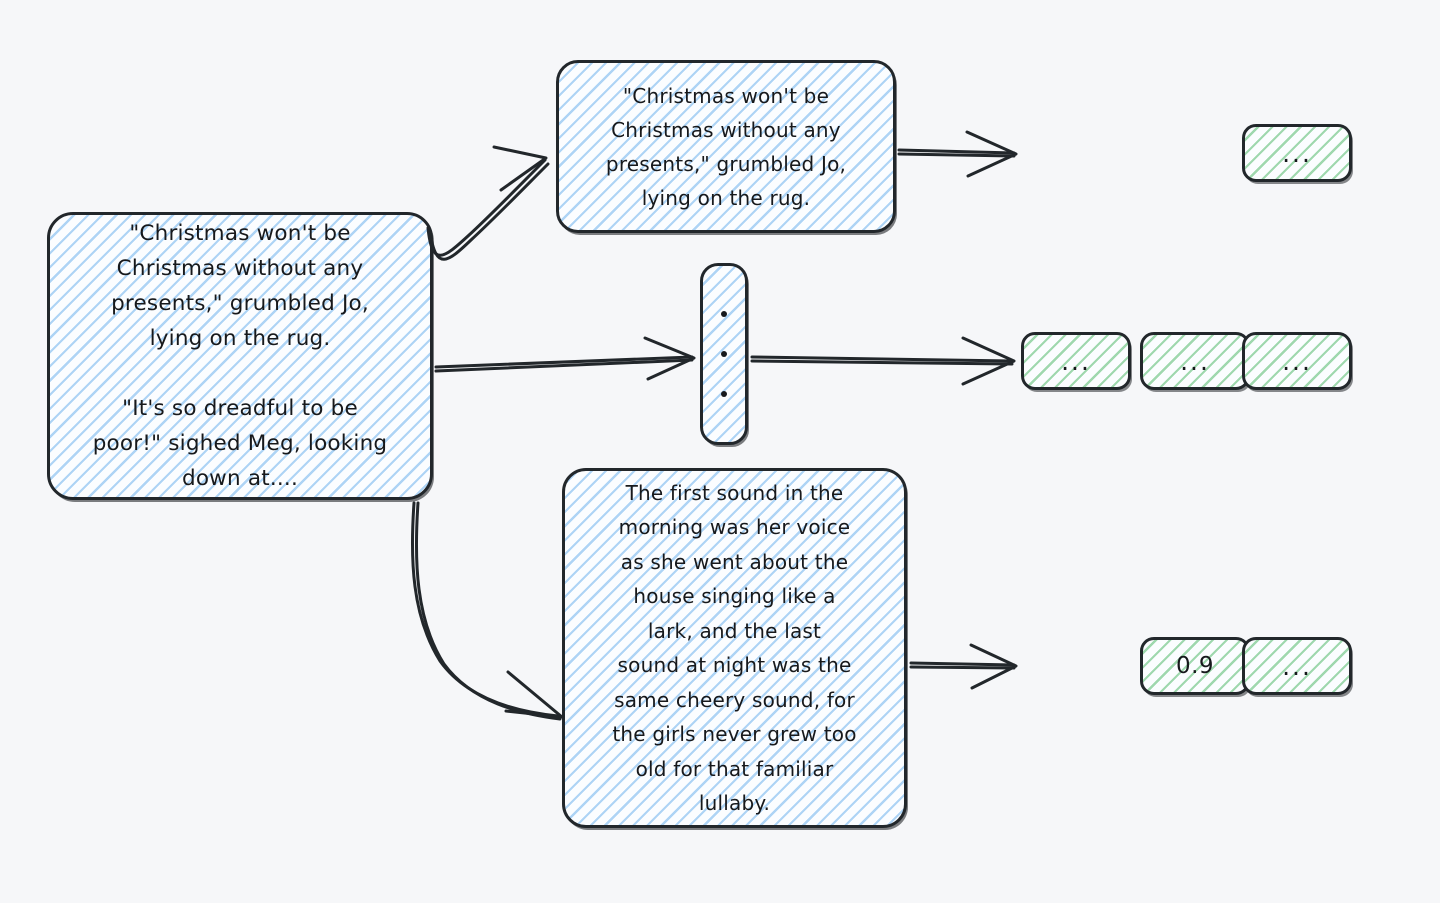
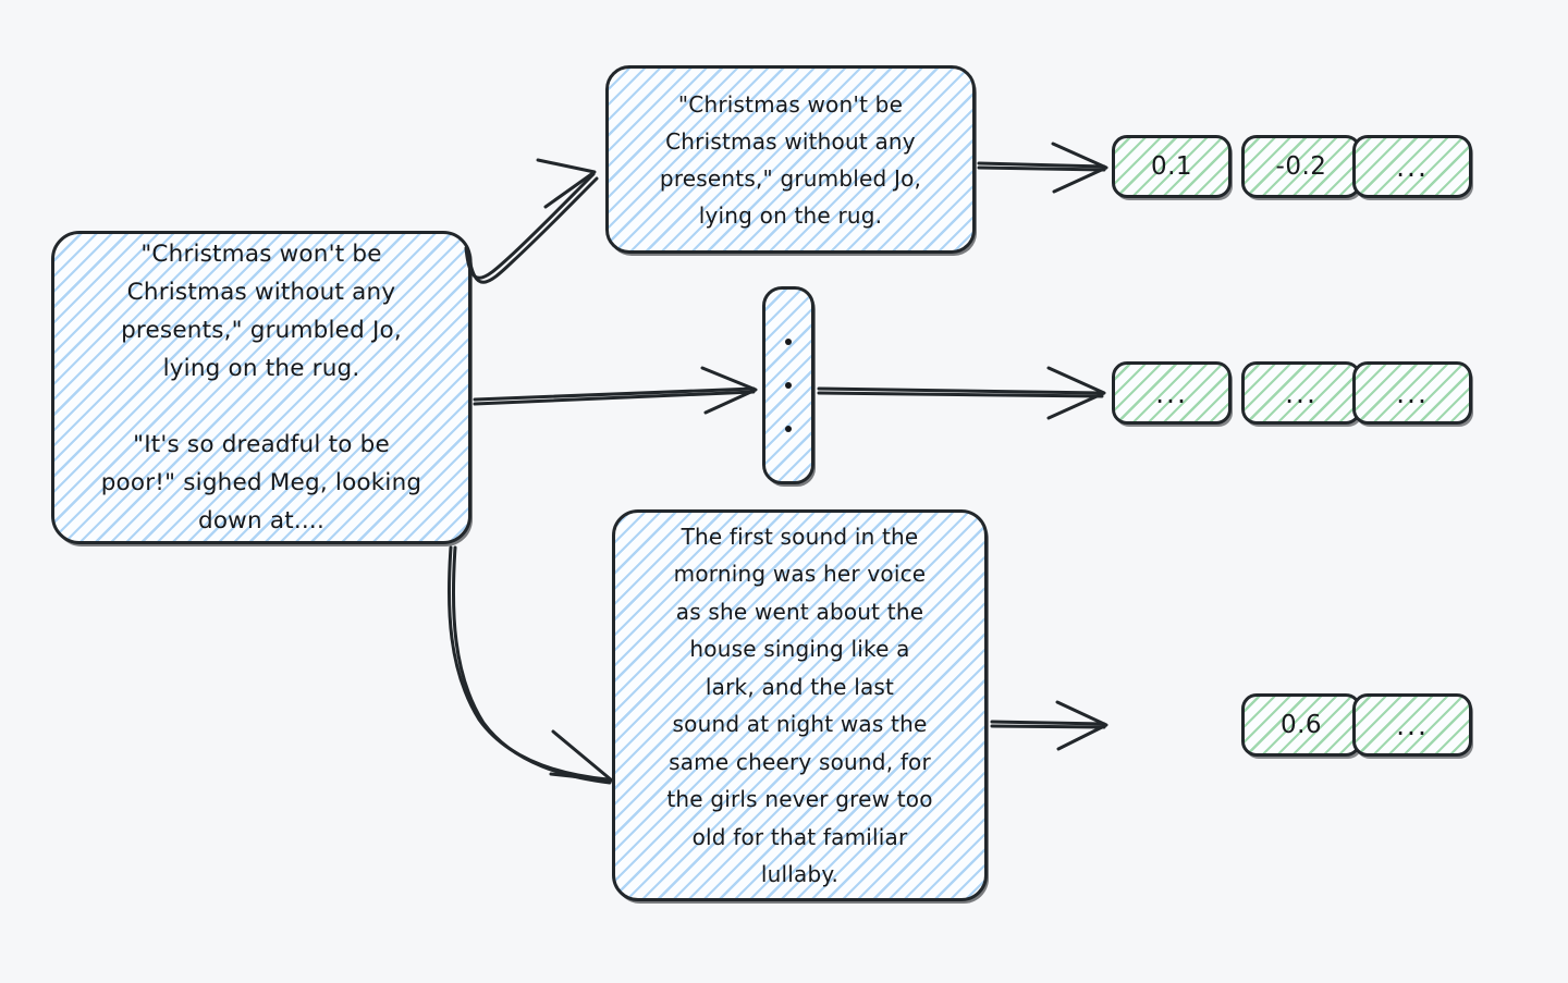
  "Christmas won't be
  Christmas without any
  presents," grumbled Jo,
  lying on the rug.
  "It's so dreadful to be
  poor!" sighed Meg, looking
  down at....
  "Christmas won't be
  Christmas without any
  presents," grumbled Jo,
  lying on the rug.
  The first sound in the
  morning was her voice
  as she went about the
  house singing like a
  lark, and the last
  sound at night was the
  same cheery sound, for
  the girls never grew too
  old for that familiar
  lullaby.
+ 0.1
+ -0.2
  ...
  ...
  ...
  ...
- 0.9
+ 0.6
  ...
